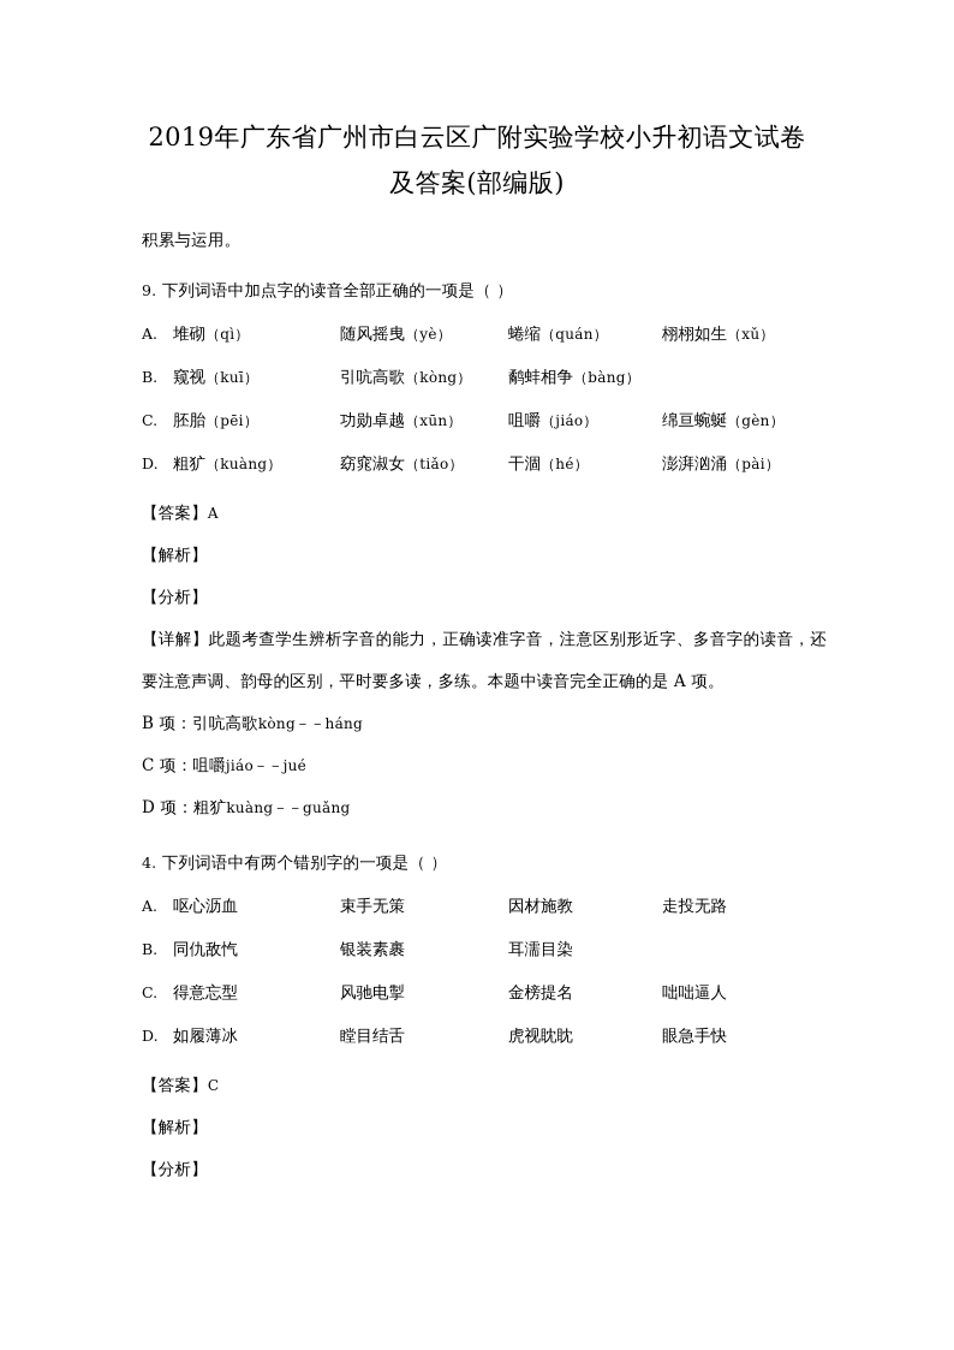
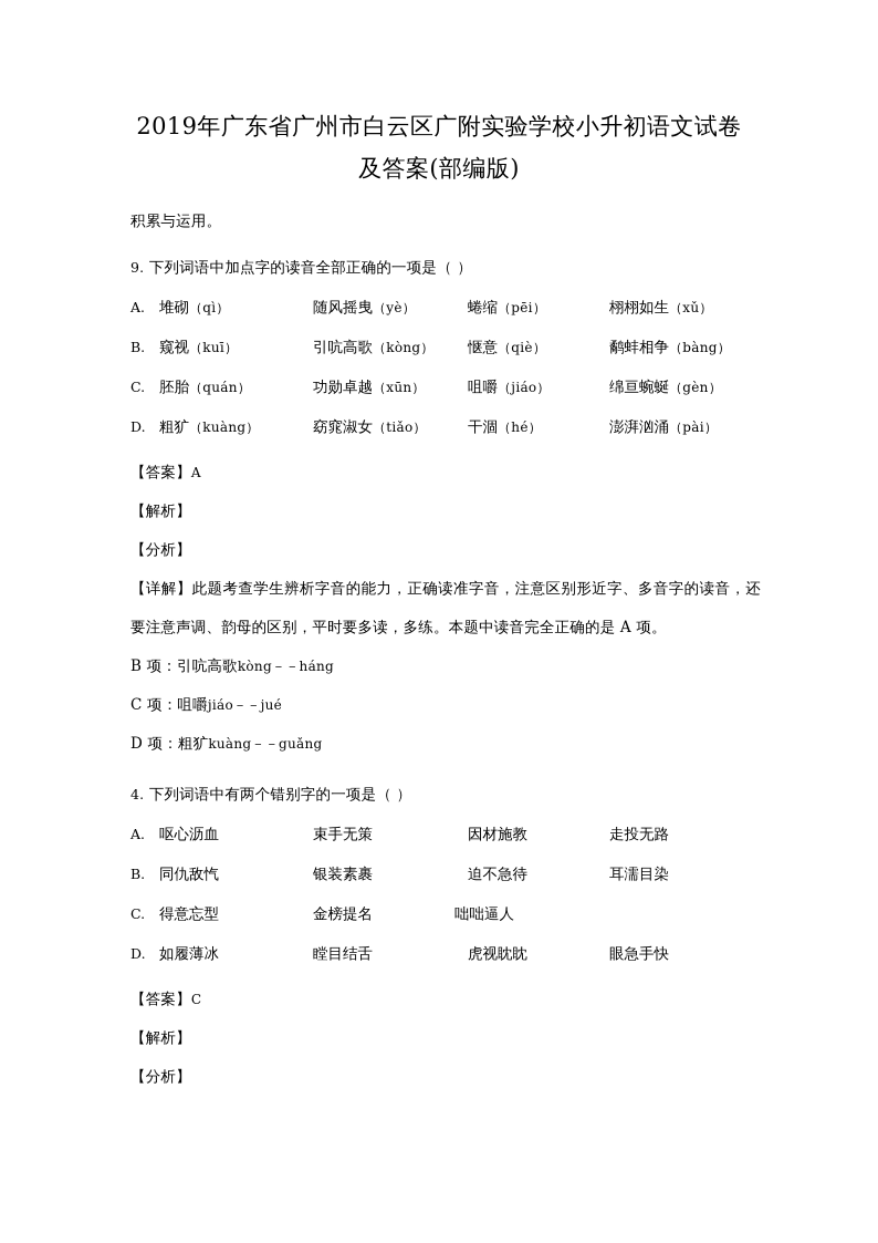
  2019年广东省广州市白云区广附实验学校小升初语文试卷
  及答案(部编版)
  积累与运用。
  9. 下列词语中加点字的读音全部正确的一项是（ ）
  A.
  堆砌（qì）
  随风摇曳（yè）
- 蜷缩（quán）
+ 蜷缩（pēi）
  栩栩如生（xǔ）
  B.
  窥视（kuī）
  引吭高歌（kòng）
+ 惬意（qiè）
  鹬蚌相争（bàng）
  C.
- 胚胎（pēi）
+ 胚胎（quán）
  功勋卓越（xūn）
  咀嚼（jiáo）
  绵亘蜿蜒（gèn）
  D.
  粗犷（kuàng）
  窈窕淑女（tiǎo）
  干涸（hé）
  澎湃汹涌（pài）
  【答案】A
  【解析】
  【分析】
  【详解】此题考查学生辨析字音的能力，正确读准字音，注意区别形近字、多音字的读音，还要注意声调、韵母的区别，平时要多读，多练。本题中读音完全正确的是 A 项。
  B 项：引吭高歌kòng－－háng
  C 项：咀嚼jiáo－－jué
  D 项：粗犷kuàng－－guǎng
  4. 下列词语中有两个错别字的一项是（ ）
  A.
  呕心沥血
  束手无策
  因材施教
  走投无路
  B.
  同仇敌忾
  银装素裹
+ 迫不急待
  耳濡目染
  C.
  得意忘型
- 风驰电掣
  金榜提名
  咄咄逼人
  D.
  如履薄冰
  瞠目结舌
  虎视眈眈
  眼急手快
  【答案】C
  【解析】
  【分析】
